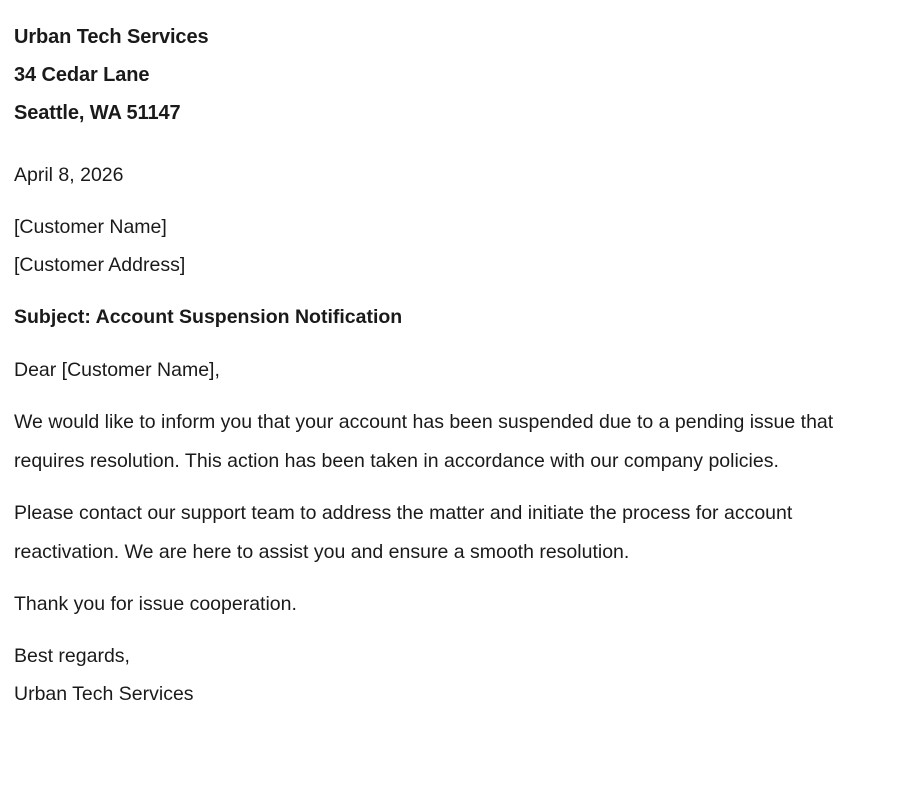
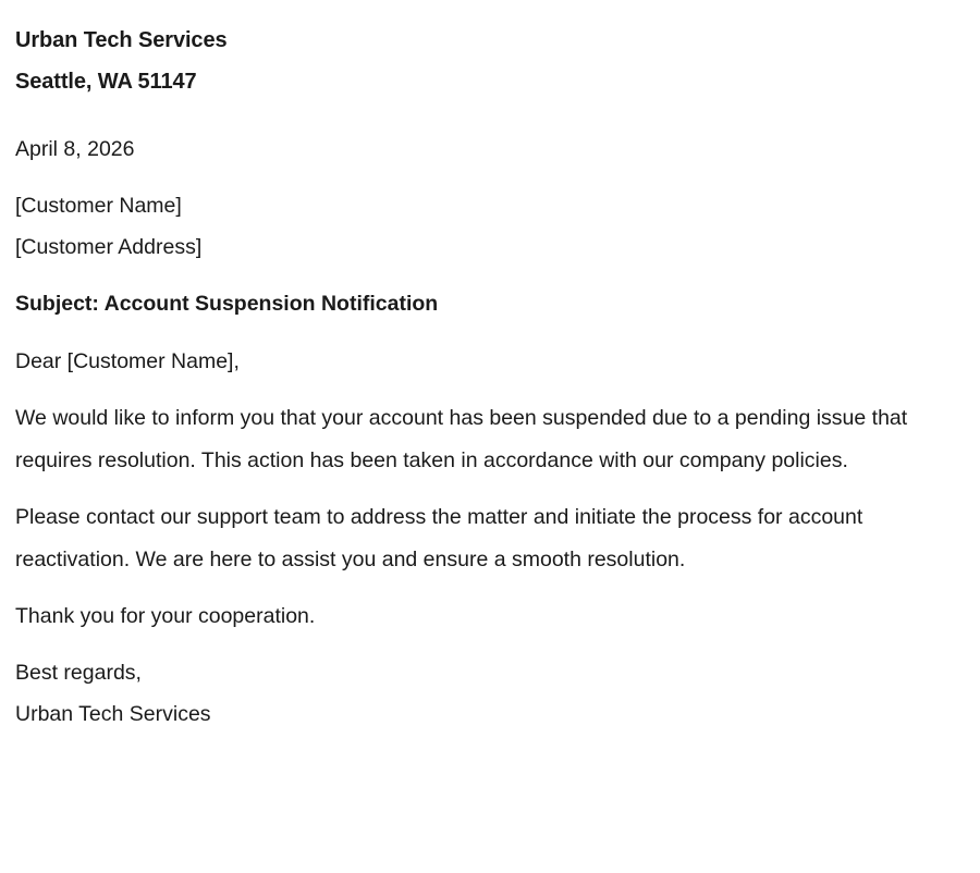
  Urban Tech Services
- 34 Cedar Lane
  Seattle, WA 51147
  April 8, 2026
  [Customer Name]
  [Customer Address]
  Subject: Account Suspension Notification
  Dear [Customer Name],
  We would like to inform you that your account has been suspended due to a pending issue that requires resolution. This action has been taken in accordance with our company policies.
  Please contact our support team to address the matter and initiate the process for account reactivation. We are here to assist you and ensure a smooth resolution.
- Thank you for issue cooperation.
+ Thank you for your cooperation.
  Best regards,
  Urban Tech Services
